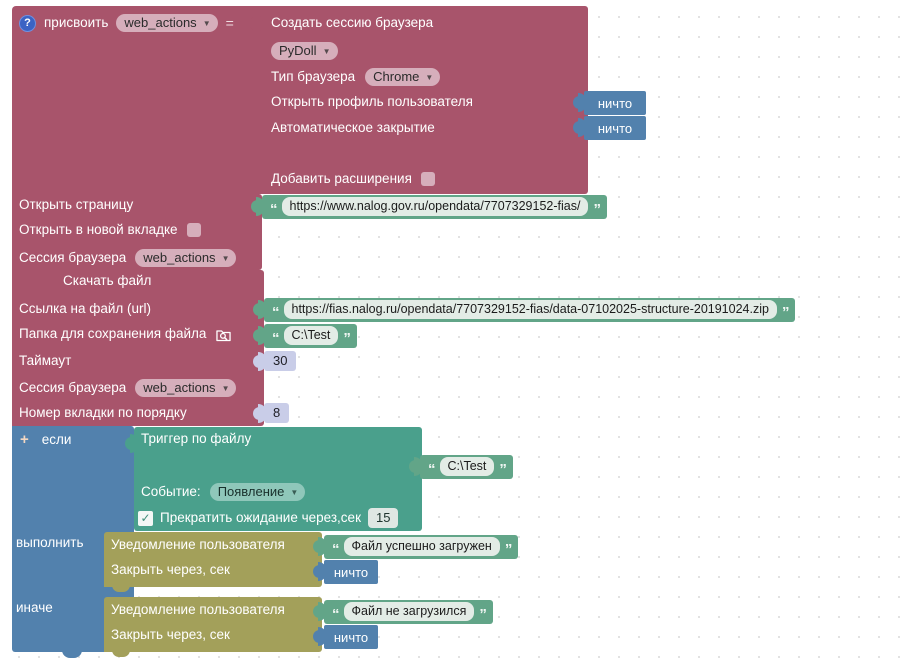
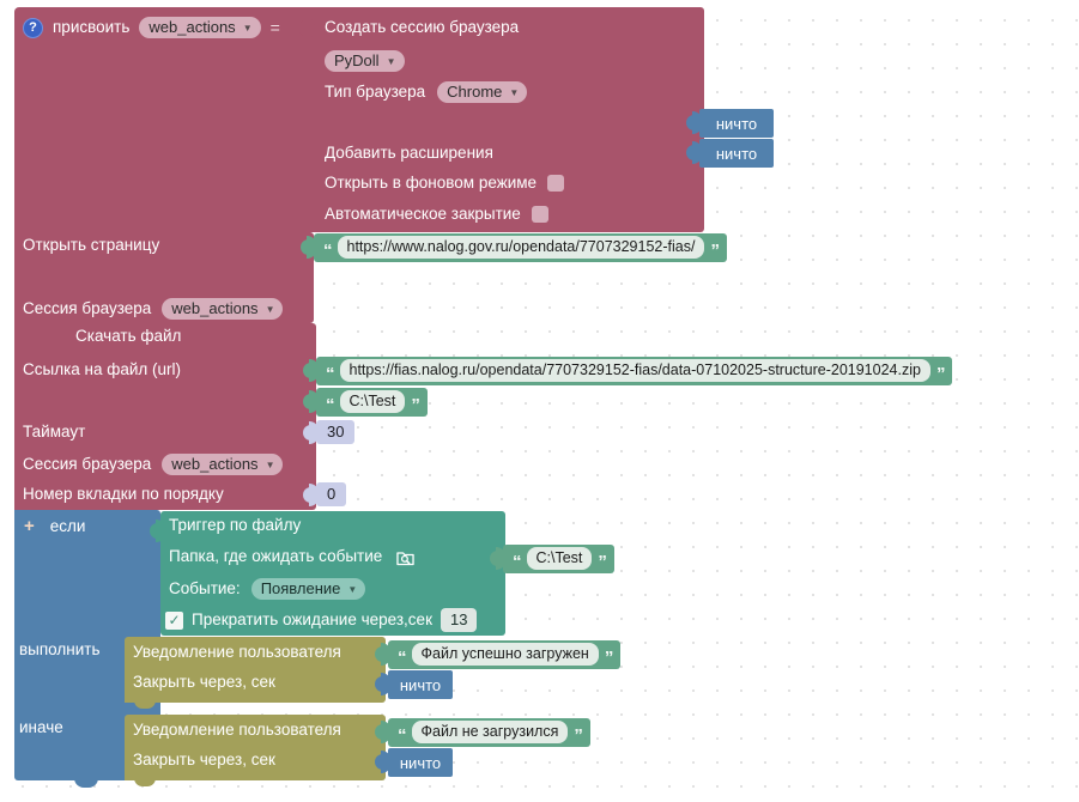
  ?
  присвоить
  web_actions
  ▼
  =
  Создать сессию браузера
  PyDoll
  ▼
  Тип браузера
  Chrome
  ▼
- Открыть профиль пользователя
  ничто
- Автоматическое закрытие
+ Добавить расширения
  ничто
+ Открыть в фоновом режиме
- Добавить расширения
+ Автоматическое закрытие
  Открыть страницу
  “
  https://www.nalog.gov.ru/opendata/7707329152-fias/
  ”
- Открыть в новой вкладке
  Сессия браузера
  web_actions
  ▼
  Скачать файл
  Ссылка на файл (url)
  “
  https://fias.nalog.ru/opendata/7707329152-fias/data-07102025-structure-20191024.zip
  ”
- Папка для сохранения файла
  “
  C:\Test
  ”
  Таймаут
  30
  Сессия браузера
  web_actions
  ▼
  Номер вкладки по порядку
- 8
+ 0
  +
  если
  выполнить
  иначе
  Триггер по файлу
+ Папка, где ожидать событие
  “
  C:\Test
  ”
  Событие:
  Появление
  ▼
  ✓
  Прекратить ожидание через,сек
- 15
+ 13
  Уведомление пользователя
  “
  Файл успешно загружен
  ”
  Закрыть через, сек
  ничто
  Уведомление пользователя
  “
  Файл не загрузился
  ”
  Закрыть через, сек
  ничто
